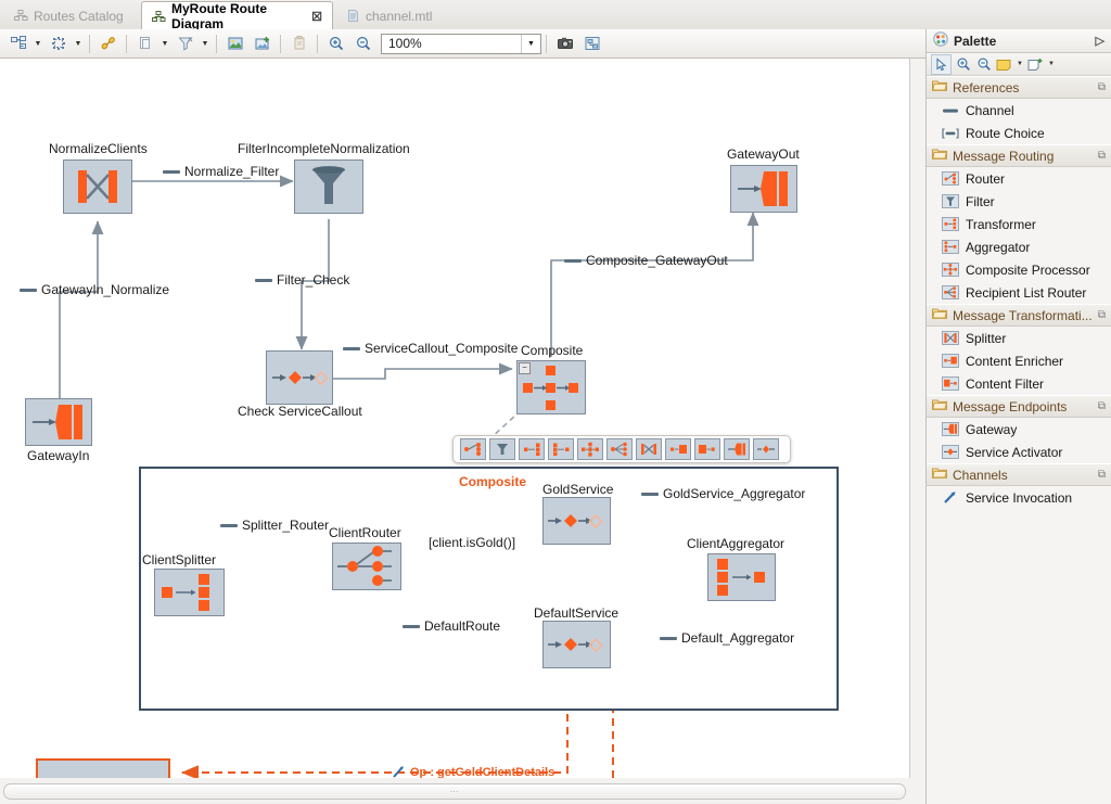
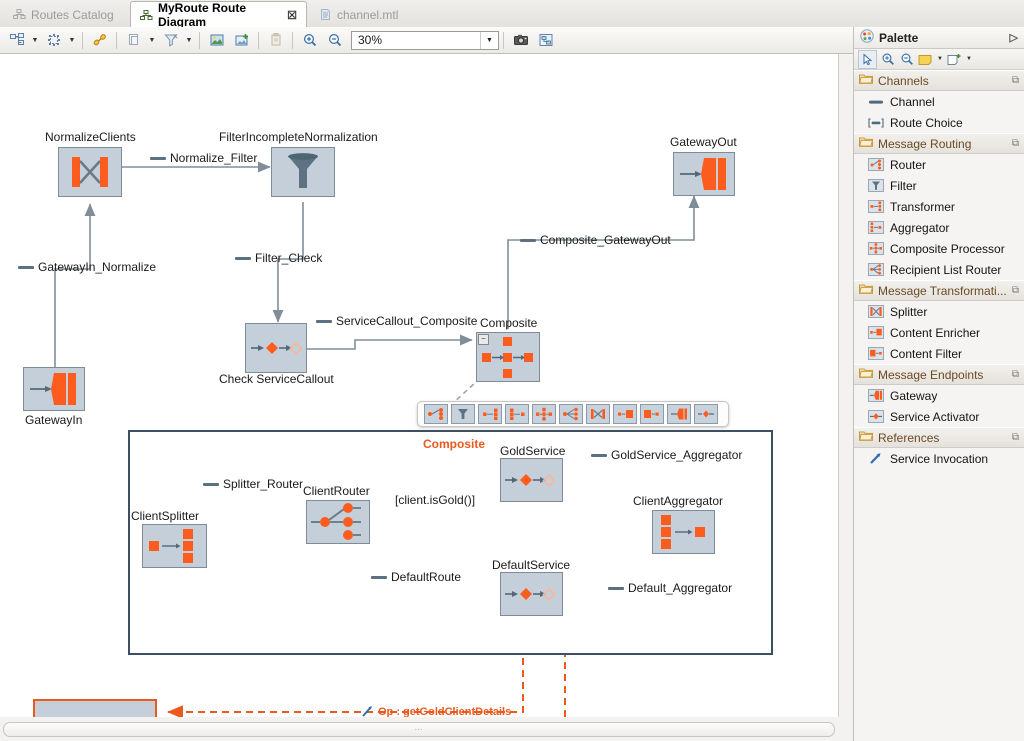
  Routes Catalog
  MyRoute Route Diagram
  ☒
  channel.mtl
- 100%
+ 30%
  NormalizeClients
  FilterIncompleteNormalization
  GatewayOut
  GatewayIn
  Check ServiceCallout
  Composite
  −
  Normalize_Filter
  GatewayIn_Normalize
  Filter_Check
  ServiceCallout_Composite
  Composite_GatewayOut
  Composite
  ClientSplitter
  ClientRouter
  [client.isGold()]
  GoldService
  DefaultService
  ClientAggregator
  Splitter_Router
  DefaultRoute
  GoldService_Aggregator
  Default_Aggregator
  Op : getGoldClientDetails
  ⋯
  Palette
  ▷
- References
+ Channels
  ⧉
  Channel
  Route Choice
  Message Routing
  ⧉
  Router
  Filter
  Transformer
  Aggregator
  Composite Processor
  Recipient List Router
  Message Transformati...
  ⧉
  Splitter
  Content Enricher
  Content Filter
  Message Endpoints
  ⧉
  Gateway
  Service Activator
- Channels
+ References
  ⧉
  Service Invocation
